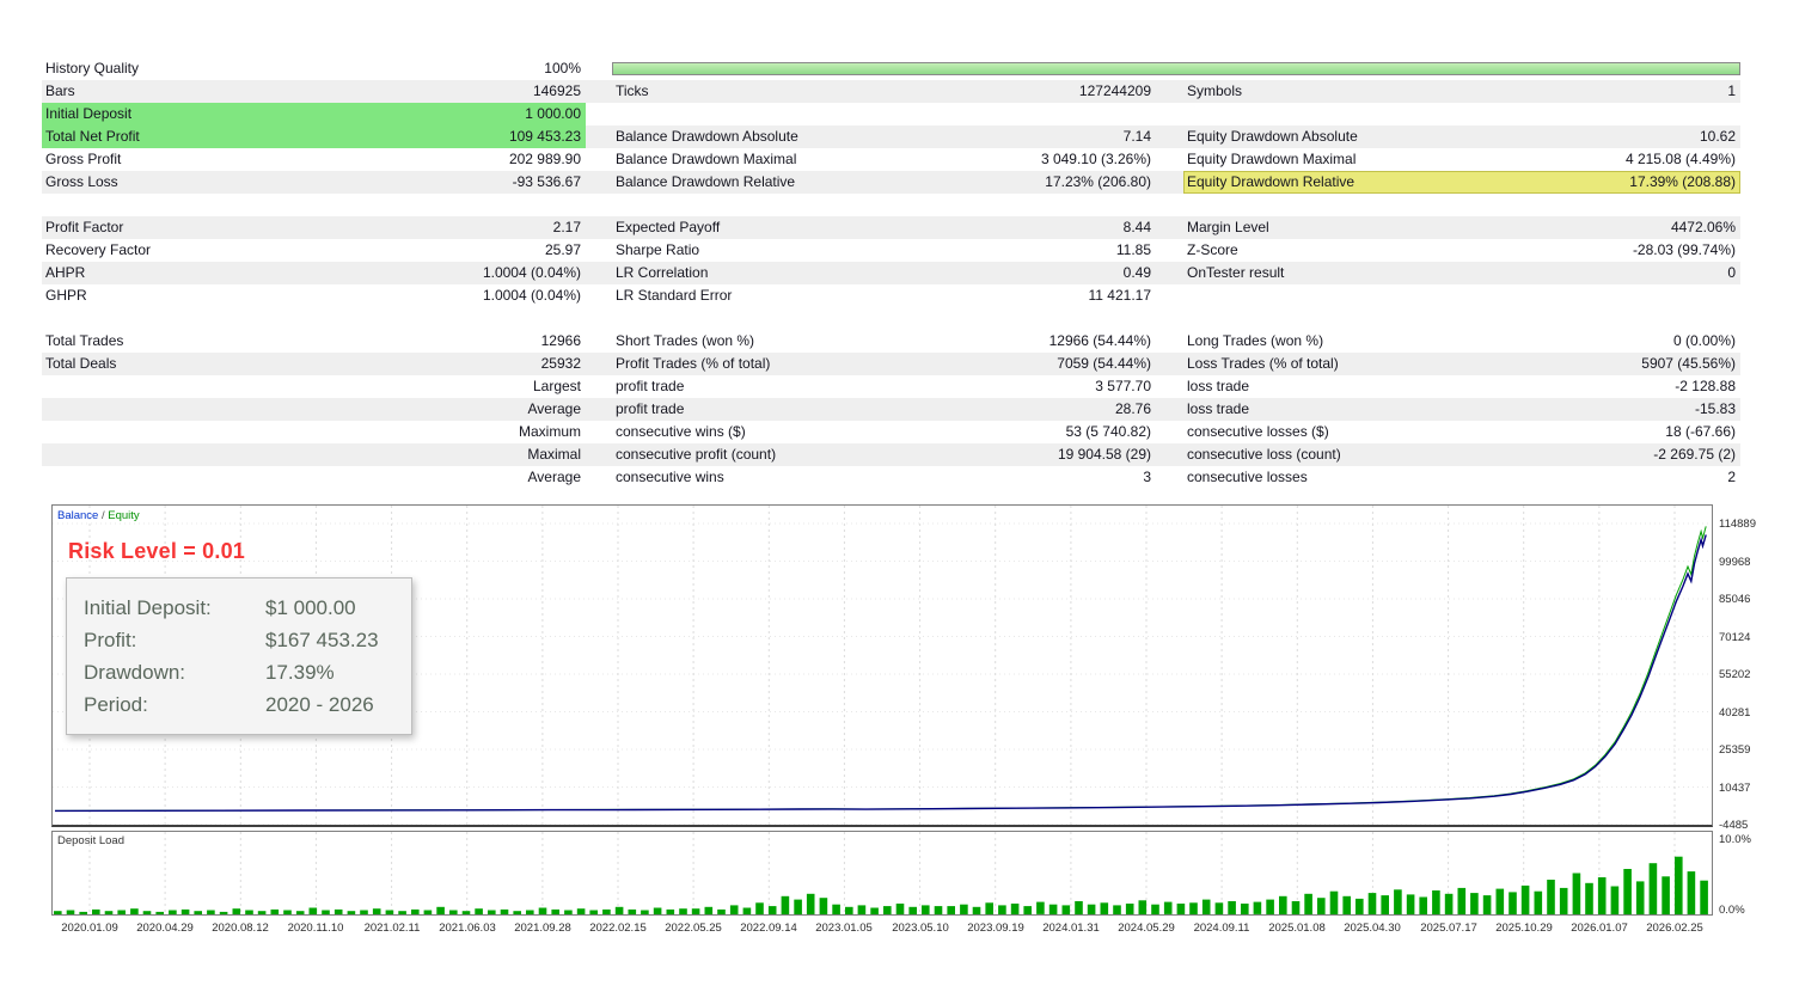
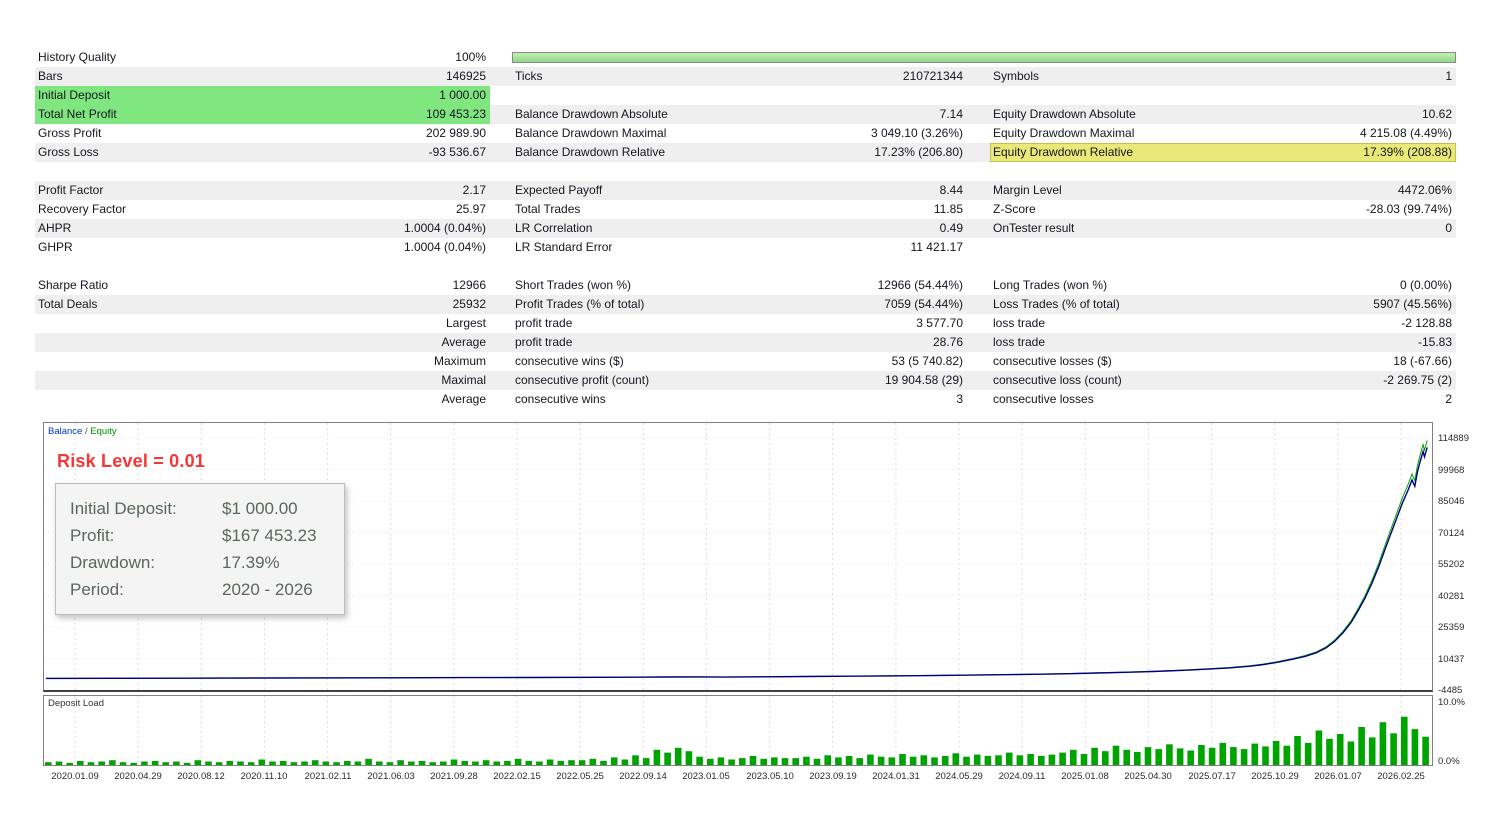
  History Quality
  100%
  Bars
  146925
  Ticks
- 127244209
+ 210721344
  Symbols
  1
  Initial Deposit
  1 000.00
  Total Net Profit
  109 453.23
  Balance Drawdown Absolute
  7.14
  Equity Drawdown Absolute
  10.62
  Gross Profit
  202 989.90
  Balance Drawdown Maximal
  3 049.10 (3.26%)
  Equity Drawdown Maximal
  4 215.08 (4.49%)
  Gross Loss
  -93 536.67
  Balance Drawdown Relative
  17.23% (206.80)
  Equity Drawdown Relative
  17.39% (208.88)
  Profit Factor
  2.17
  Expected Payoff
  8.44
  Margin Level
  4472.06%
  Recovery Factor
  25.97
- Sharpe Ratio
+ Total Trades
  11.85
  Z-Score
  -28.03 (99.74%)
  AHPR
  1.0004 (0.04%)
  LR Correlation
  0.49
  OnTester result
  0
  GHPR
  1.0004 (0.04%)
  LR Standard Error
  11 421.17
- Total Trades
+ Sharpe Ratio
  12966
  Short Trades (won %)
  12966 (54.44%)
  Long Trades (won %)
  0 (0.00%)
  Total Deals
  25932
  Profit Trades (% of total)
  7059 (54.44%)
  Loss Trades (% of total)
  5907 (45.56%)
  Largest
  profit trade
  3 577.70
  loss trade
  -2 128.88
  Average
  profit trade
  28.76
  loss trade
  -15.83
  Maximum
  consecutive wins ($)
  53 (5 740.82)
  consecutive losses ($)
  18 (-67.66)
  Maximal
  consecutive profit (count)
  19 904.58 (29)
  consecutive loss (count)
  -2 269.75 (2)
  Average
  consecutive wins
  3
  consecutive losses
  2
  Balance / Equity
  Risk Level = 0.01
  Initial Deposit:
  $1 000.00
  Profit:
  $167 453.23
  Drawdown:
  17.39%
  Period:
  2020 - 2026
  Deposit Load
  114889
  99968
  85046
  70124
  55202
  40281
  25359
  10437
  -4485
  10.0%
  0.0%
  2020.01.09
  2020.04.29
  2020.08.12
  2020.11.10
  2021.02.11
  2021.06.03
  2021.09.28
  2022.02.15
  2022.05.25
  2022.09.14
  2023.01.05
  2023.05.10
  2023.09.19
  2024.01.31
  2024.05.29
  2024.09.11
  2025.01.08
  2025.04.30
  2025.07.17
  2025.10.29
  2026.01.07
  2026.02.25
